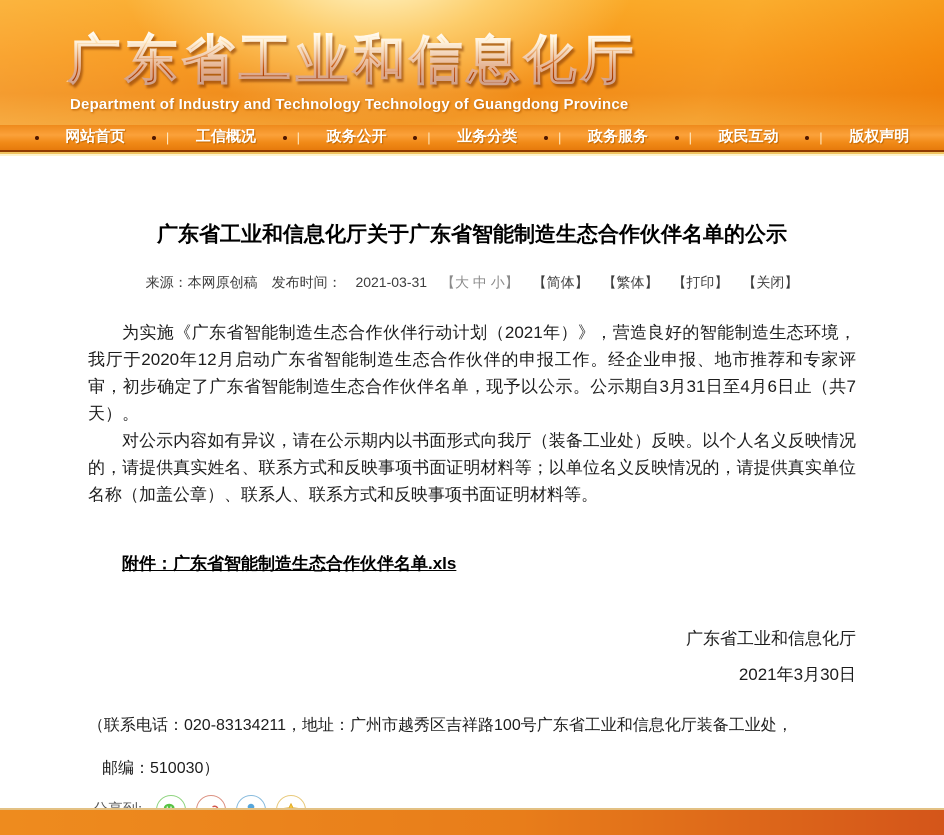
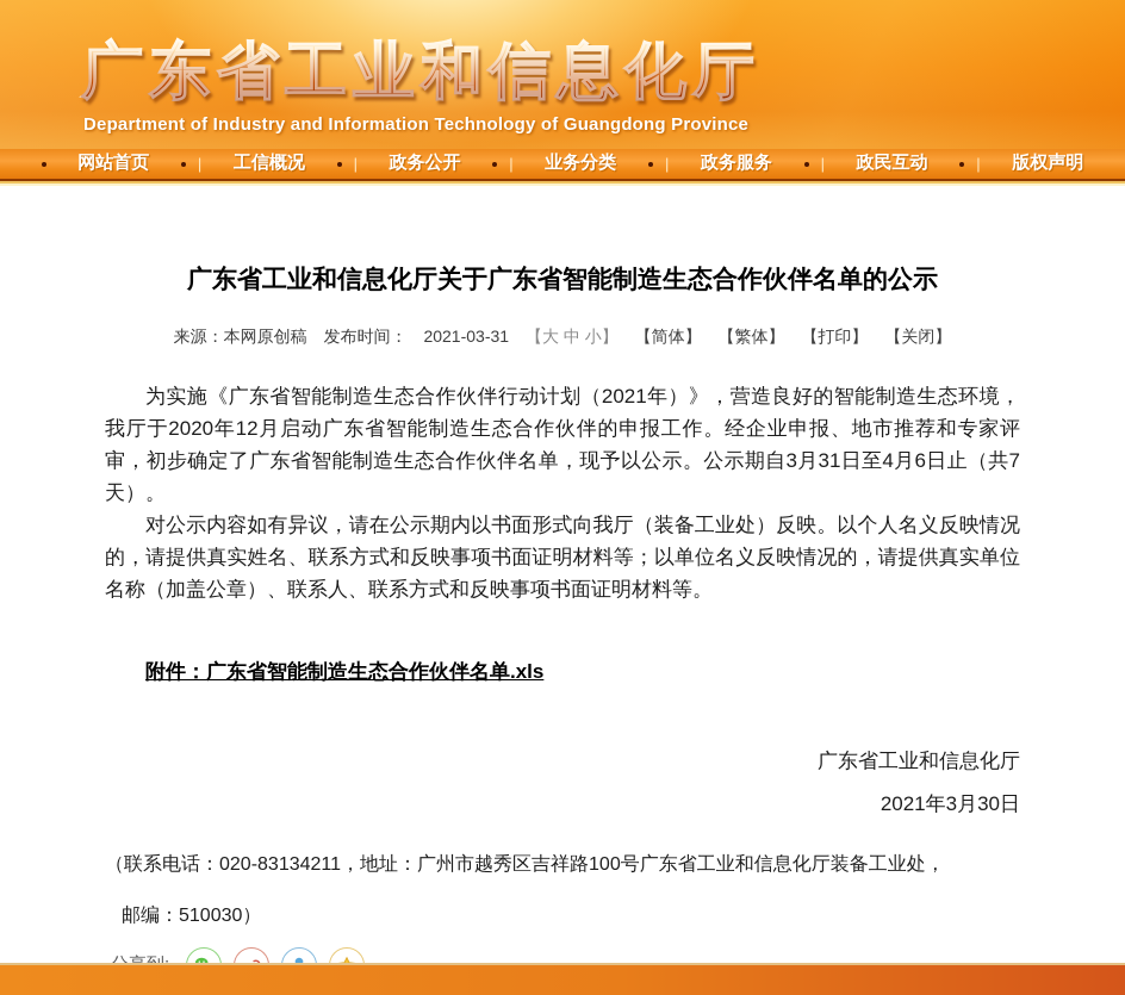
  广东省工业和信息化厅
- Department of Industry and Technology Technology of Guangdong Province
+ Department of Industry and Information Technology of Guangdong Province
  网站首页
  |
  工信概况
  |
  政务公开
  |
  业务分类
  |
  政务服务
  |
  政民互动
  |
  版权声明
  广东省工业和信息化厅关于广东省智能制造生态合作伙伴名单的公示
  来源：本网原创稿 发布时间： 2021-03-31 【大 中 小】 【简体】 【繁体】 【打印】 【关闭】
  为实施《广东省智能制造生态合作伙伴行动计划（2021年）》，营造良好的智能制造生态环境，我厅于2020年12月启动广东省智能制造生态合作伙伴的申报工作。经企业申报、地市推荐和专家评审，初步确定了广东省智能制造生态合作伙伴名单，现予以公示。公示期自3月31日至4月6日止（共7天）。
  对公示内容如有异议，请在公示期内以书面形式向我厅（装备工业处）反映。以个人名义反映情况的，请提供真实姓名、联系方式和反映事项书面证明材料等；以单位名义反映情况的，请提供真实单位名称（加盖公章）、联系人、联系方式和反映事项书面证明材料等。
  附件：广东省智能制造生态合作伙伴名单.xls
  广东省工业和信息化厅
  2021年3月30日
  （联系电话：020-83134211，地址：广州市越秀区吉祥路100号广东省工业和信息化厅装备工业处，
  邮编：510030）
